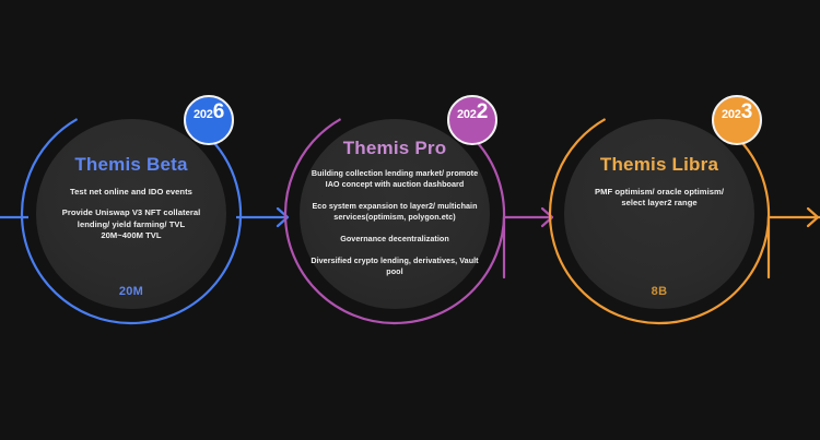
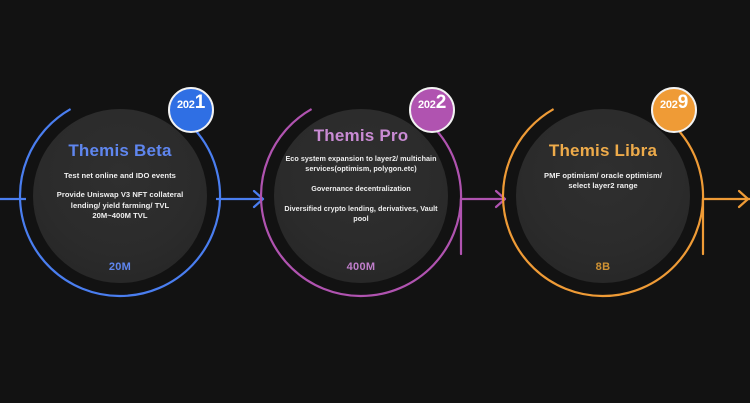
  Themis Beta
  Test net online and IDO events
  Provide Uniswap V3 NFT collateral
  lending/ yield farming/ TVL
  20M~400M TVL
  20M
  202
- 6
+ 1
  Themis Pro
- Building collection lending market/ promote
- IAO concept with auction dashboard
  Eco system expansion to layer2/ multichain
  services(optimism, polygon.etc)
  Governance decentralization
  Diversified crypto lending, derivatives, Vault
  pool
+ 400M
  202
  2
  Themis Libra
  PMF optimism/ oracle optimism/
  select layer2 range
  8B
  202
- 3
+ 9
